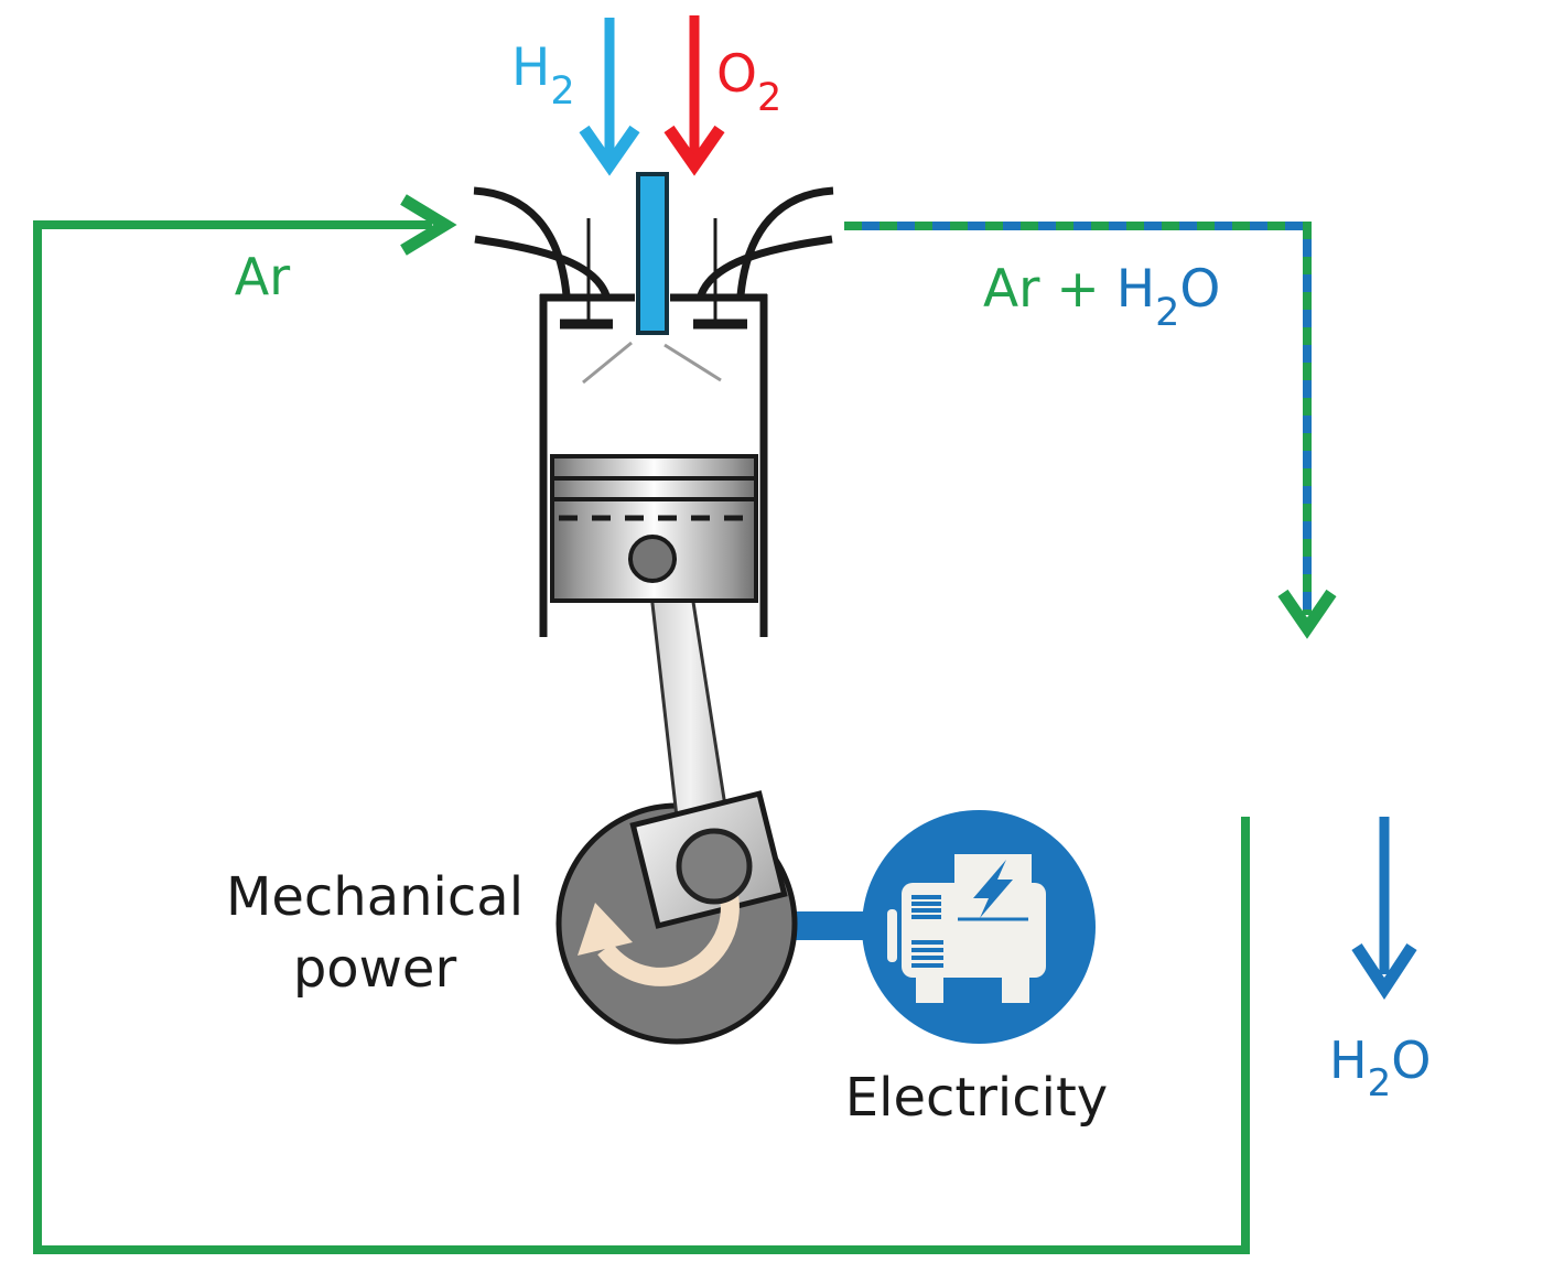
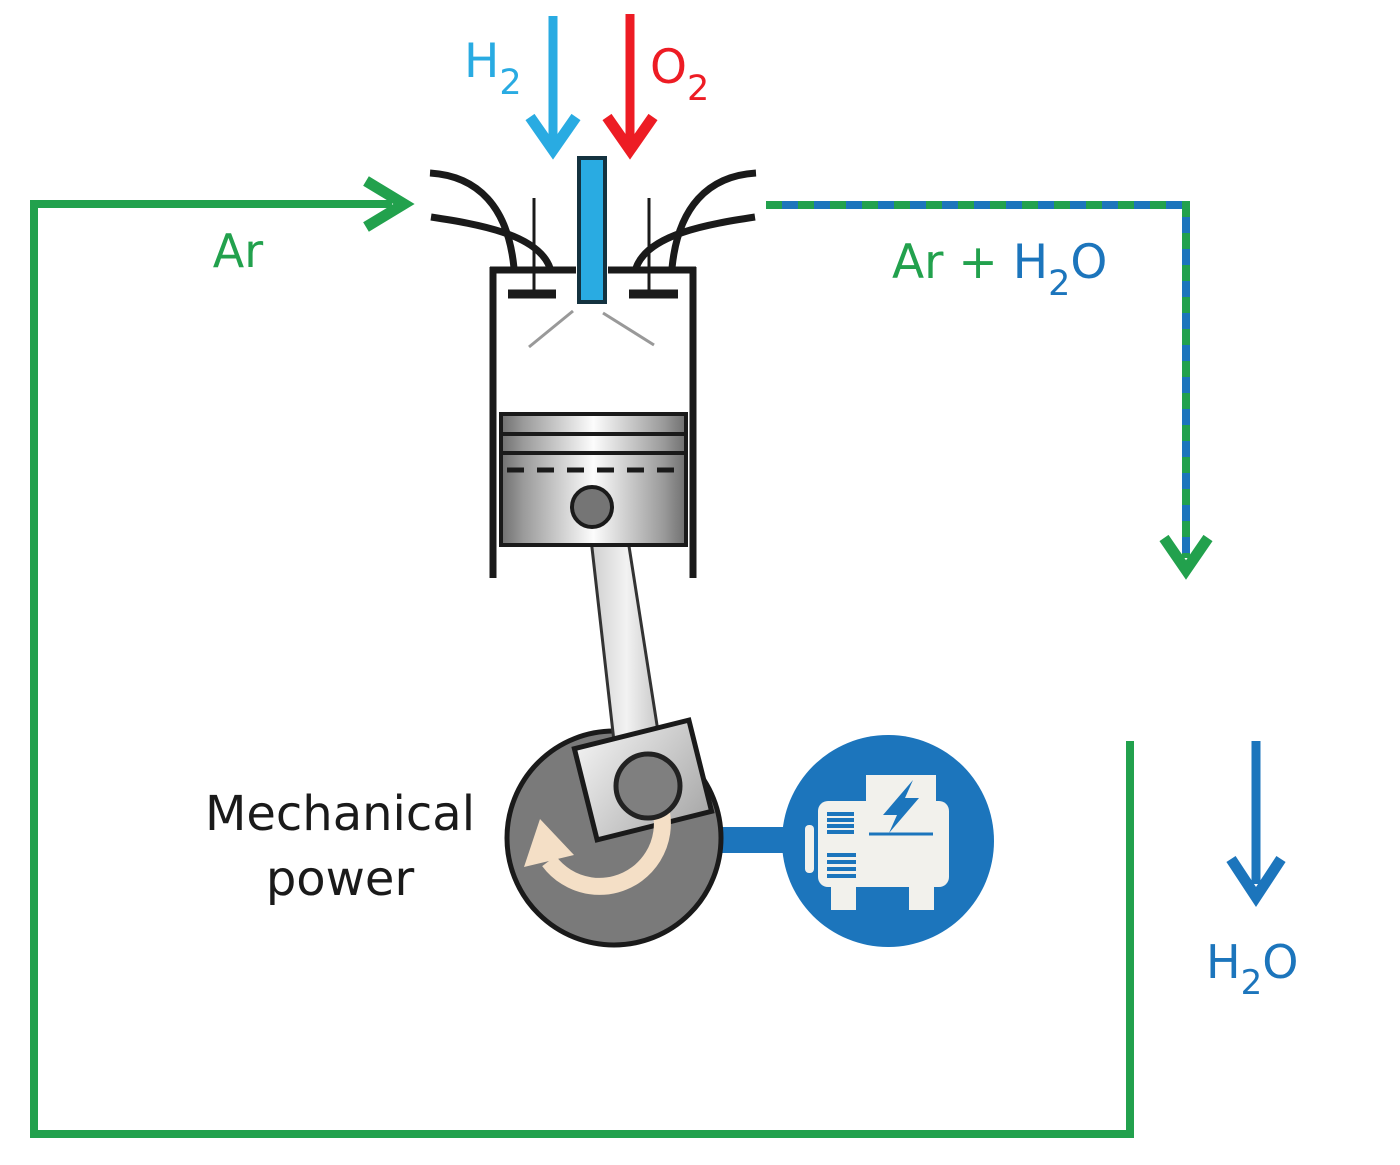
  H2
  O2
  Ar
  Ar + H2 O
  H2 O
  Mechanical
  power
- Electricity
